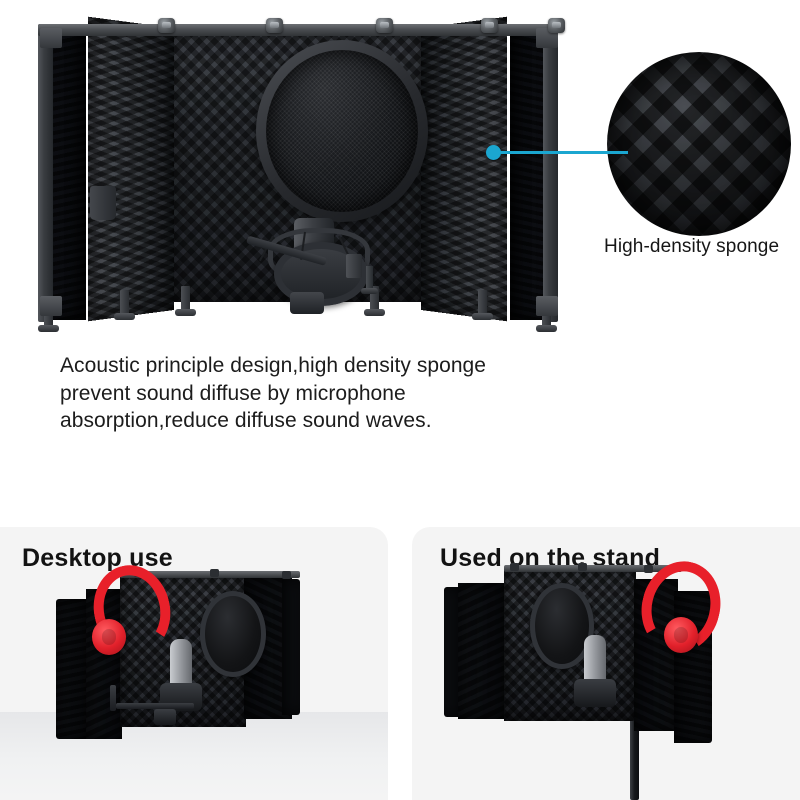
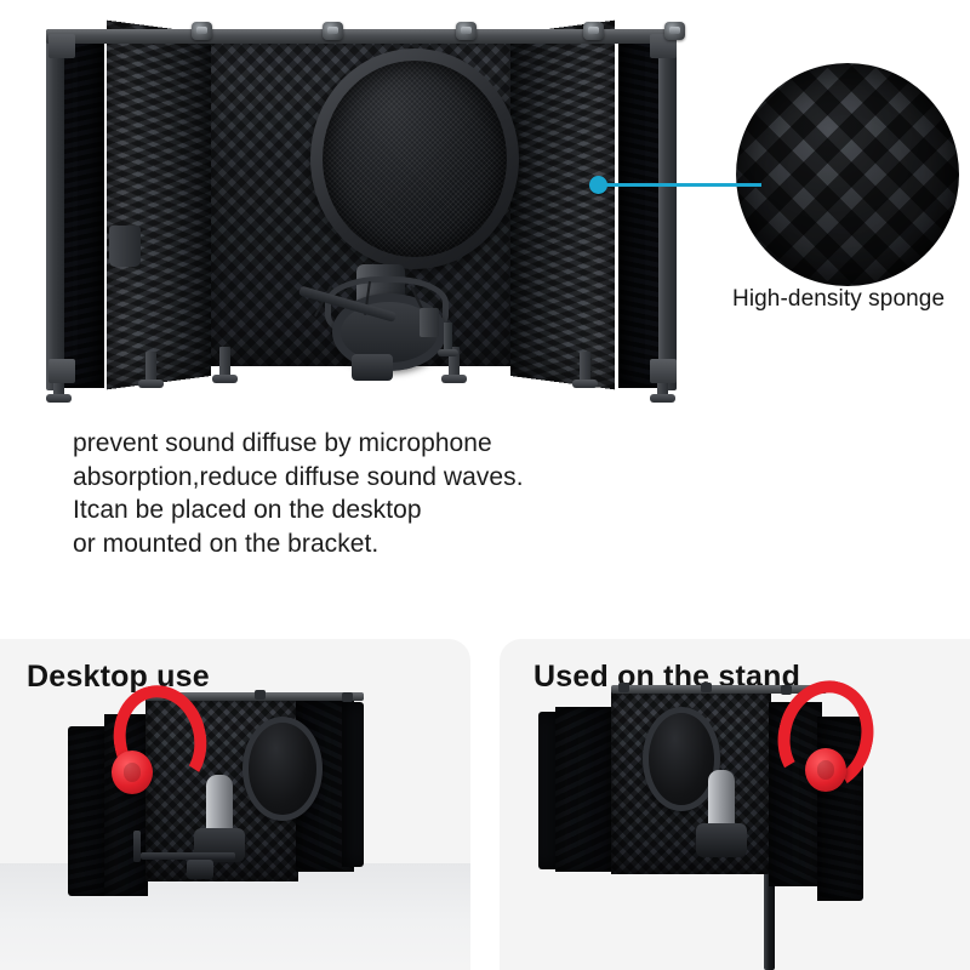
  High-density sponge
- Acoustic principle design,high density sponge
  prevent sound diffuse by microphone
  absorption,reduce diffuse sound waves.
+ Itcan be placed on the desktop
+ or mounted on the bracket.
  Desktop use
  Used on the stand
